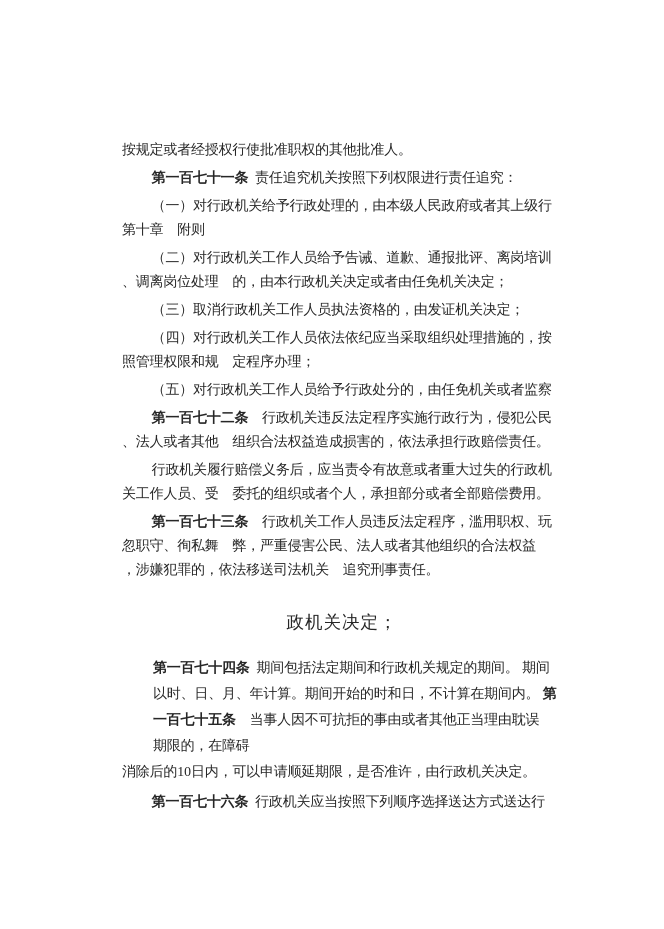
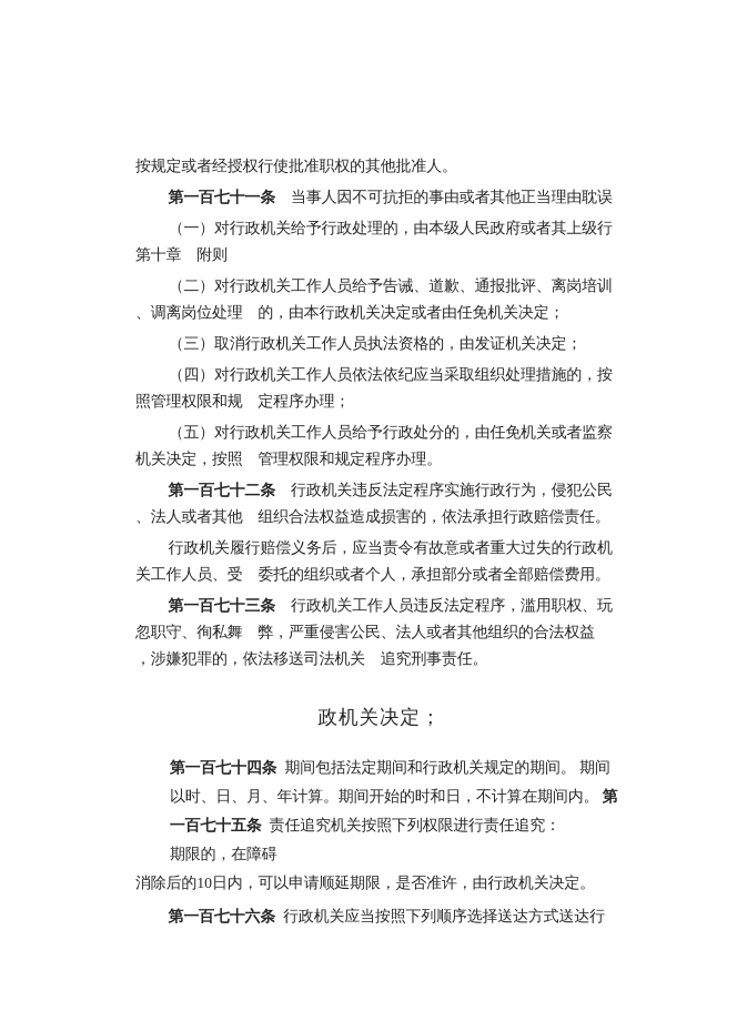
  按规定或者经授权行使批准职权的其他批准人。
- 第一百七十一条 责任追究机关按照下列权限进行责任追究：
+ 第一百七十一条 当事人因不可抗拒的事由或者其他正当理由耽误
  （一）对行政机关给予行政处理的，由本级人民政府或者其上级行
  第十章 附则
  （二）对行政机关工作人员给予告诫、道歉、通报批评、离岗培训
  、调离岗位处理 的，由本行政机关决定或者由任免机关决定；
  （三）取消行政机关工作人员执法资格的，由发证机关决定；
  （四）对行政机关工作人员依法依纪应当采取组织处理措施的，按
  照管理权限和规 定程序办理；
  （五）对行政机关工作人员给予行政处分的，由任免机关或者监察
+ 机关决定，按照 管理权限和规定程序办理。
  第一百七十二条 行政机关违反法定程序实施行政行为，侵犯公民
  、法人或者其他 组织合法权益造成损害的，依法承担行政赔偿责任。
  行政机关履行赔偿义务后，应当责令有故意或者重大过失的行政机
  关工作人员、受 委托的组织或者个人，承担部分或者全部赔偿费用。
  第一百七十三条 行政机关工作人员违反法定程序，滥用职权、玩
  忽职守、徇私舞 弊，严重侵害公民、法人或者其他组织的合法权益
  ，涉嫌犯罪的，依法移送司法机关 追究刑事责任。
  政机关决定；
  第一百七十四条 期间包括法定期间和行政机关规定的期间。 期间
  以时、日、月、年计算。期间开始的时和日，不计算在期间内。 第
- 一百七十五条 当事人因不可抗拒的事由或者其他正当理由耽误
+ 一百七十五条 责任追究机关按照下列权限进行责任追究：
  期限的，在障碍
  消除后的10日内，可以申请顺延期限，是否准许，由行政机关决定。
  第一百七十六条 行政机关应当按照下列顺序选择送达方式送达行
